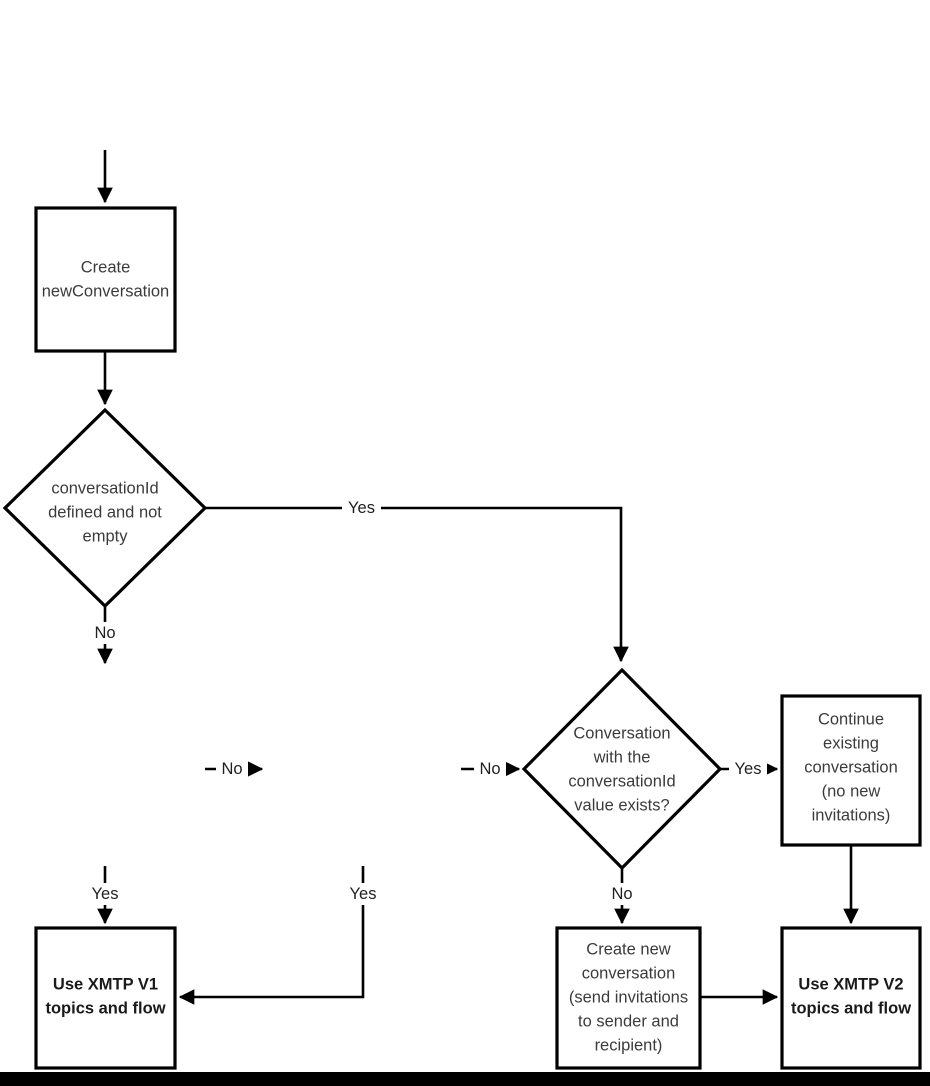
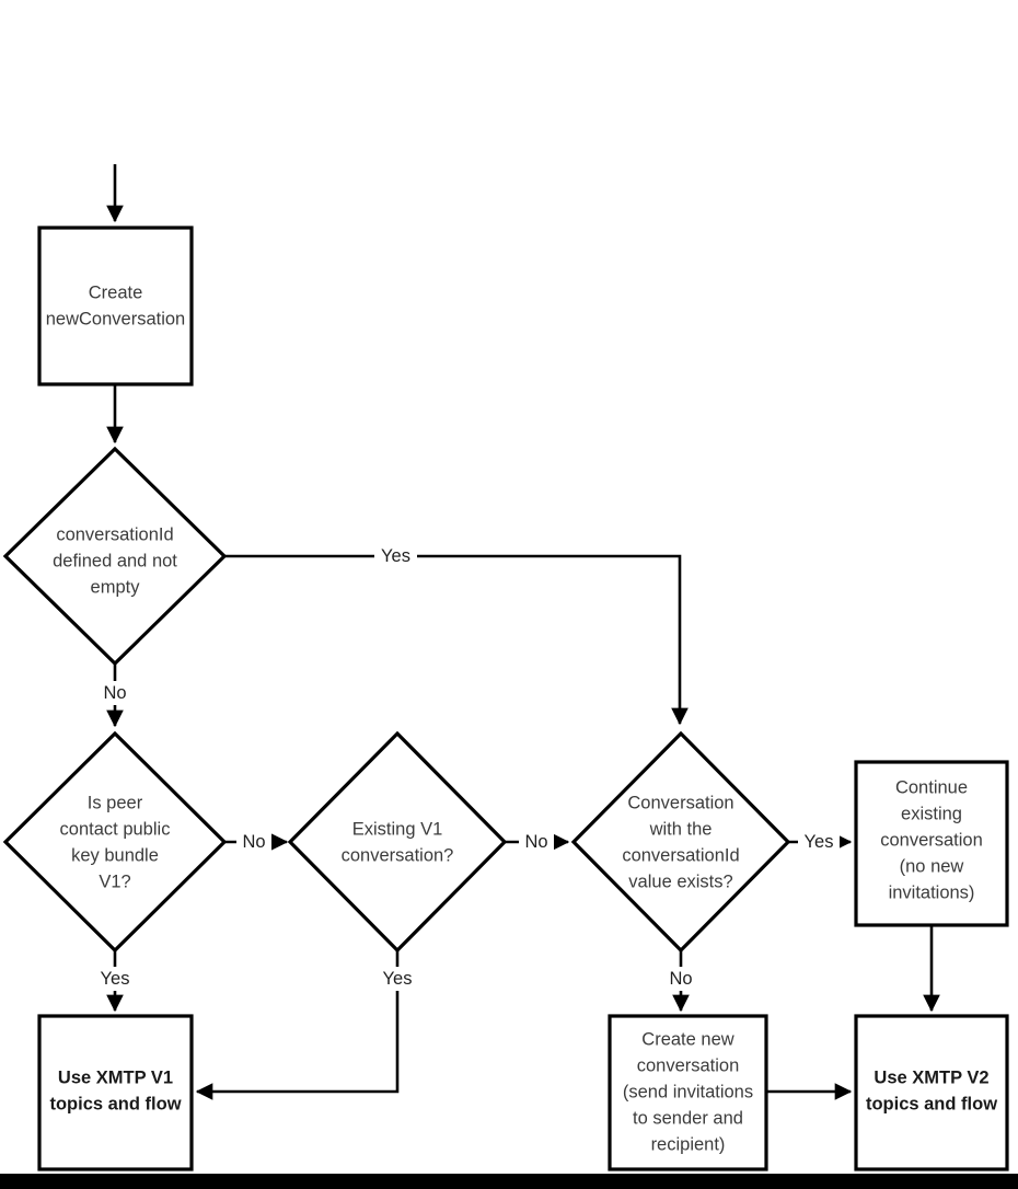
  Yes
  No
  No
  Yes
  No
  Yes
  Yes
  No
  Create
  newConversation
  conversationId
  defined and not
  empty
+ Is peer
+ contact public
+ key bundle
+ V1?
+ Existing V1
+ conversation?
  Conversation
  with the
  conversationId
  value exists?
  Continue
  existing
  conversation
  (no new
  invitations)
  Use XMTP V1
  topics and flow
  Create new
  conversation
  (send invitations
  to sender and
  recipient)
  Use XMTP V2
  topics and flow
